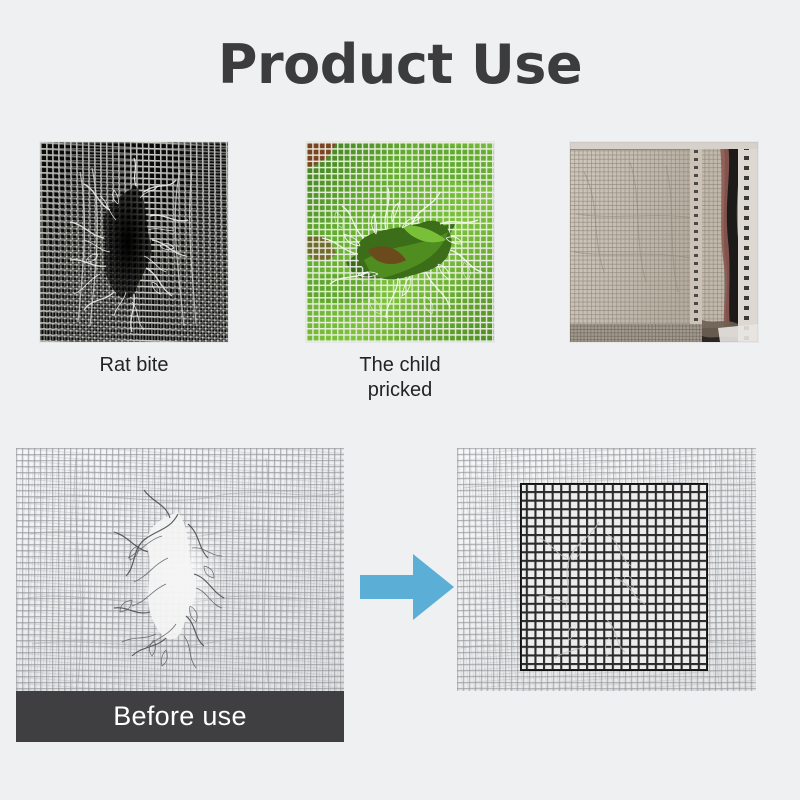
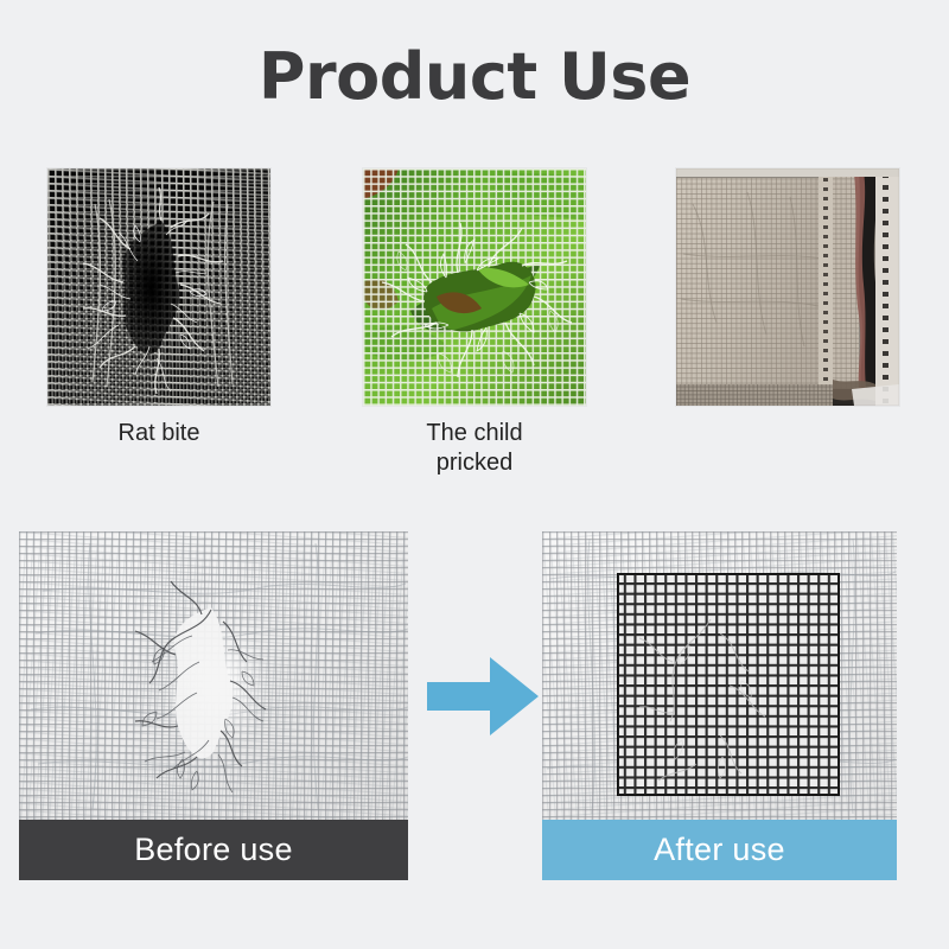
  Product Use
  Rat bite
  The child
  pricked
  Before use
+ After use
